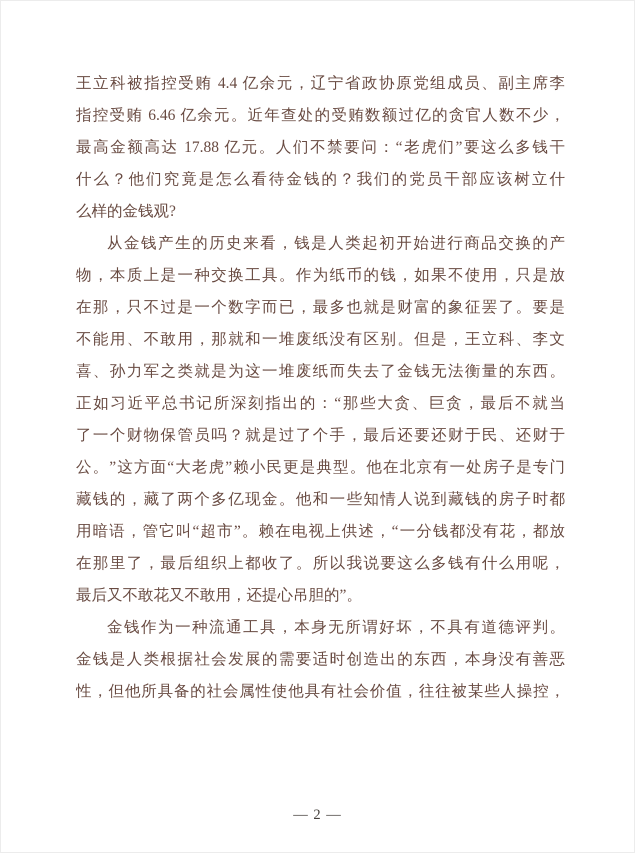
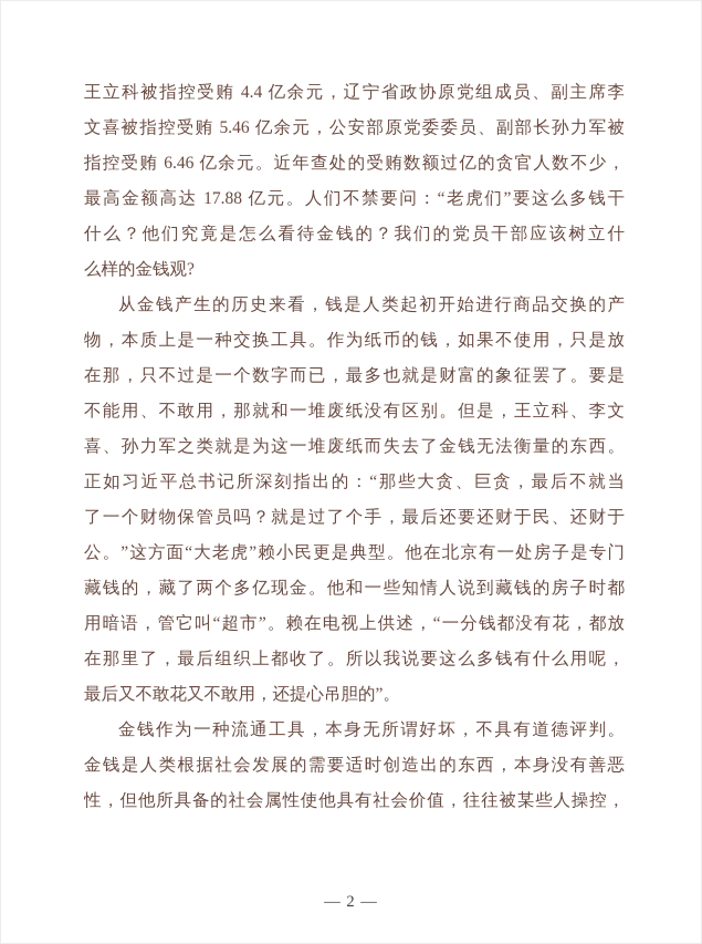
  王立科被指控受贿 4.4 亿余元，辽宁省政协原党组成员、副主席李
+ 文喜被指控受贿 5.46 亿余元，公安部原党委委员、副部长孙力军被
  指控受贿 6.46 亿余元。近年查处的受贿数额过亿的贪官人数不少，
  最高金额高达 17.88 亿元。人们不禁要问：“老虎们”要这么多钱干
  什么？他们究竟是怎么看待金钱的？我们的党员干部应该树立什
  么样的金钱观?
  从金钱产生的历史来看，钱是人类起初开始进行商品交换的产
  物，本质上是一种交换工具。作为纸币的钱，如果不使用，只是放
  在那，只不过是一个数字而已，最多也就是财富的象征罢了。要是
  不能用、不敢用，那就和一堆废纸没有区别。但是，王立科、李文
  喜、孙力军之类就是为这一堆废纸而失去了金钱无法衡量的东西。
  正如习近平总书记所深刻指出的：“那些大贪、巨贪，最后不就当
  了一个财物保管员吗？就是过了个手，最后还要还财于民、还财于
  公。”这方面“大老虎”赖小民更是典型。他在北京有一处房子是专门
  藏钱的，藏了两个多亿现金。他和一些知情人说到藏钱的房子时都
  用暗语，管它叫“超市”。赖在电视上供述，“一分钱都没有花，都放
  在那里了，最后组织上都收了。所以我说要这么多钱有什么用呢，
  最后又不敢花又不敢用，还提心吊胆的”。
  金钱作为一种流通工具，本身无所谓好坏，不具有道德评判。
  金钱是人类根据社会发展的需要适时创造出的东西，本身没有善恶
  性，但他所具备的社会属性使他具有社会价值，往往被某些人操控，
  — 2 —
